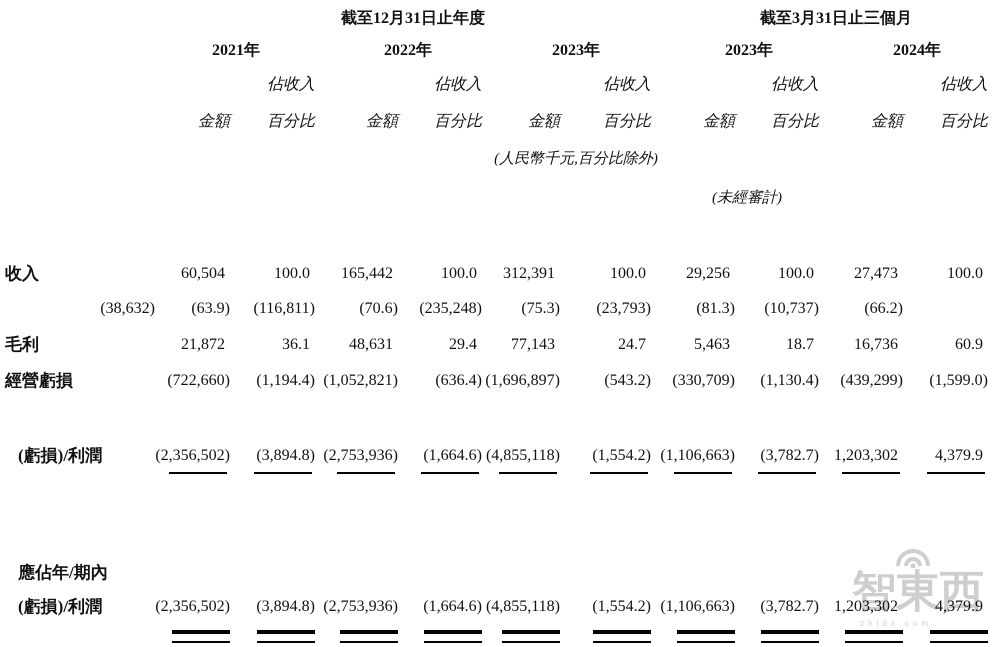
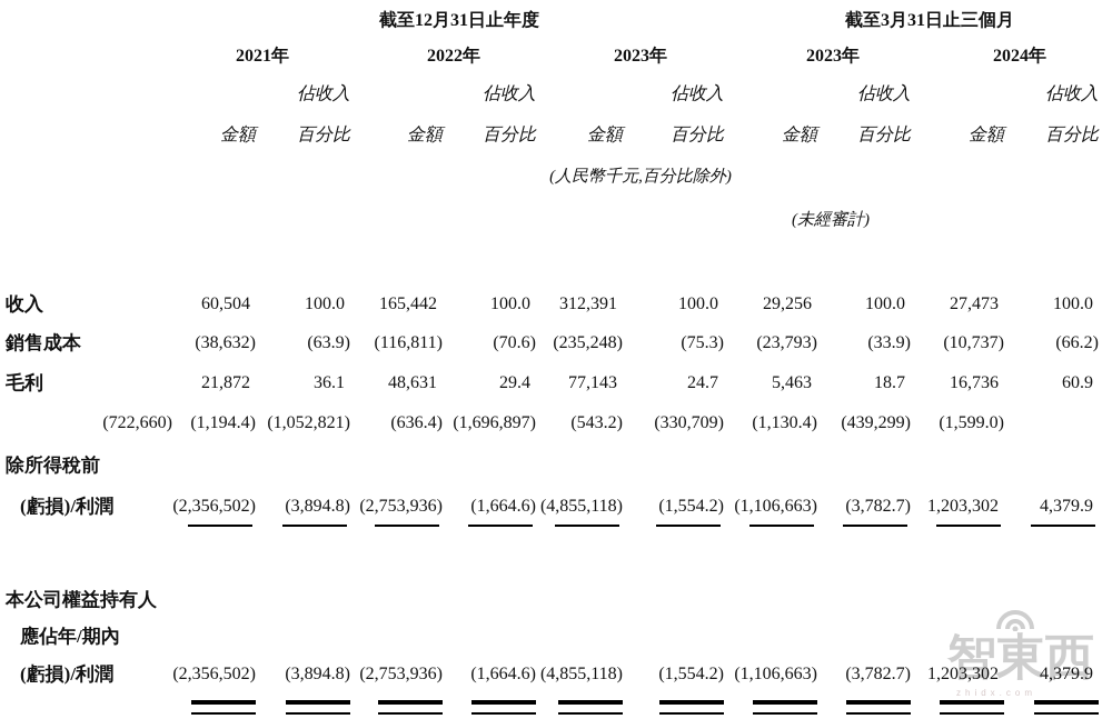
  截至12月31日止年度
  截至3月31日止三個月
  2021年
  2022年
  2023年
  2023年
  2024年
  佔收入
  佔收入
  佔收入
  佔收入
  佔收入
  金額
  百分比
  金額
  百分比
  金額
  百分比
  金額
  百分比
  金額
  百分比
  (人民幣千元,百分比除外)
  (未經審計)
  收入
  60,504
  100.0
  165,442
  100.0
  312,391
  100.0
  29,256
  100.0
  27,473
  100.0
+ 銷售成本
  (38,632)
  (63.9)
  (116,811)
  (70.6)
  (235,248)
  (75.3)
  (23,793)
- (81.3)
+ (33.9)
  (10,737)
  (66.2)
  毛利
  21,872
  36.1
  48,631
  29.4
  77,143
  24.7
  5,463
  18.7
  16,736
  60.9
- 經營虧損
  (722,660)
  (1,194.4)
  (1,052,821)
  (636.4)
  (1,696,897)
  (543.2)
  (330,709)
  (1,130.4)
  (439,299)
  (1,599.0)
+ 除所得稅前
  (虧損)/利潤
  (2,356,502)
  (3,894.8)
  (2,753,936)
  (1,664.6)
  (4,855,118)
  (1,554.2)
  (1,106,663)
  (3,782.7)
  1,203,302
  4,379.9
+ 本公司權益持有人
  應佔年/期內
  (虧損)/利潤
  (2,356,502)
  (3,894.8)
  (2,753,936)
  (1,664.6)
  (4,855,118)
  (1,554.2)
  (1,106,663)
  (3,782.7)
  1,203,302
  4,379.9
  智東西
  zhidx.com
